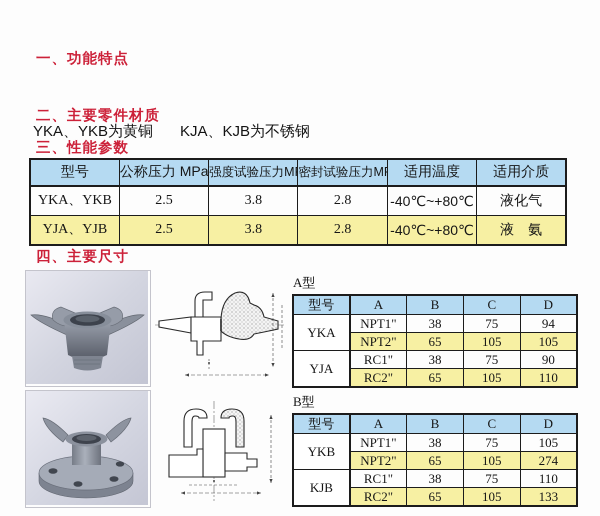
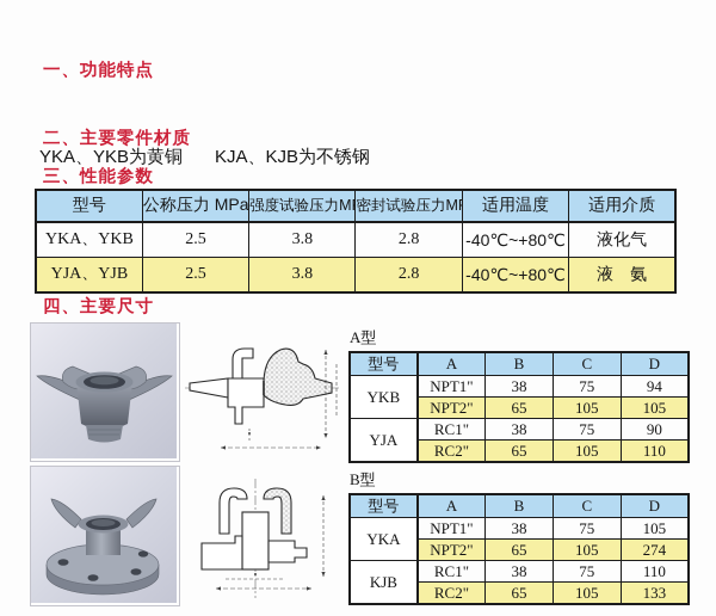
  一、功能特点
  二、主要零件材质
  YKA、YKB为黄铜 KJA、KJB为不锈钢
  三、性能参数
  型号	公称压力 MPa	强度试验压力M	密封试验压力M	适用温度	适用介质
  YKA、YKB	2.5	3.8	2.8	-40℃~+80℃	液化气
  YJA、YJB	2.5	3.8	2.8	-40℃~+80℃	液 氨
  四、主要尺寸
  A型
  型号	A	B	C	D
- YKA	NPT1"	38	75	94
+ YKB	NPT1"	38	75	94
  NPT2"	65	105	105
  YJA	RC1"	38	75	90
  RC2"	65	105	110
  B型
  型号	A	B	C	D
- YKB	NPT1"	38	75	105
+ YKA	NPT1"	38	75	105
  NPT2"	65	105	274
  KJB	RC1"	38	75	110
  RC2"	65	105	133
